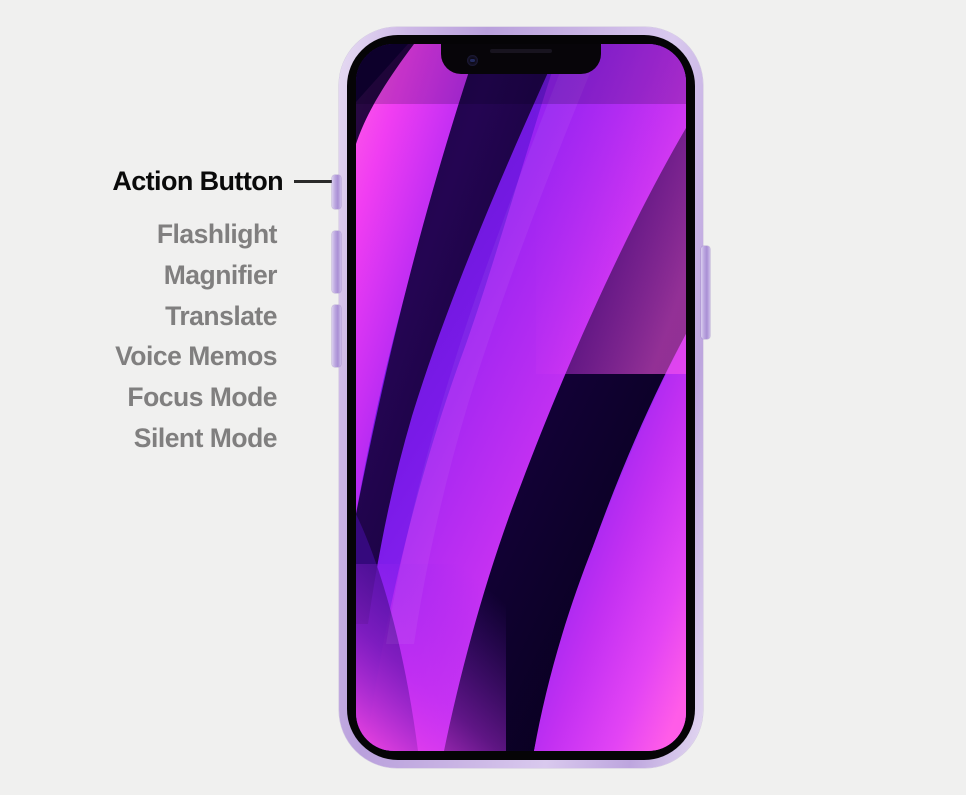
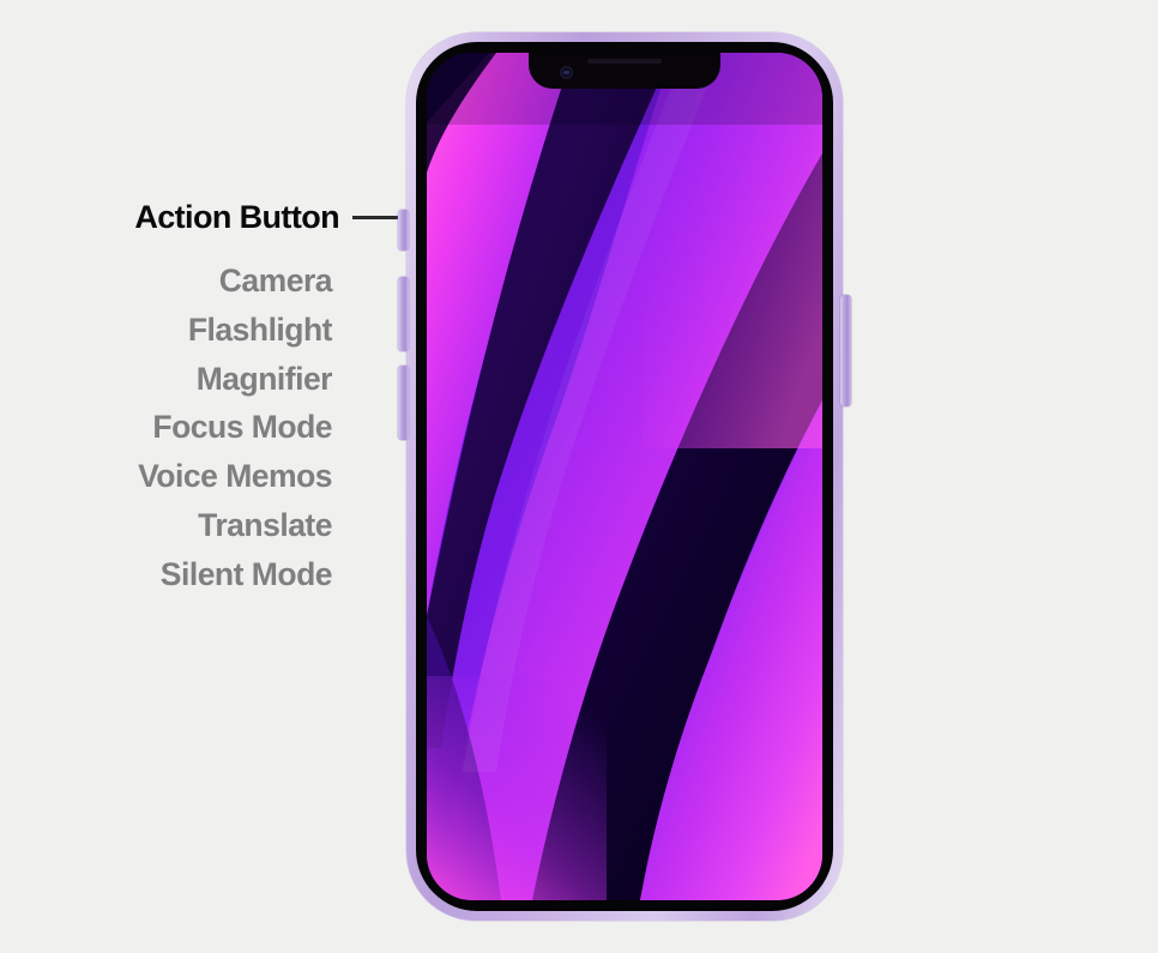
  Action Button
+ Camera
  Flashlight
  Magnifier
- Translate
+ Focus Mode
  Voice Memos
- Focus Mode
+ Translate
  Silent Mode
